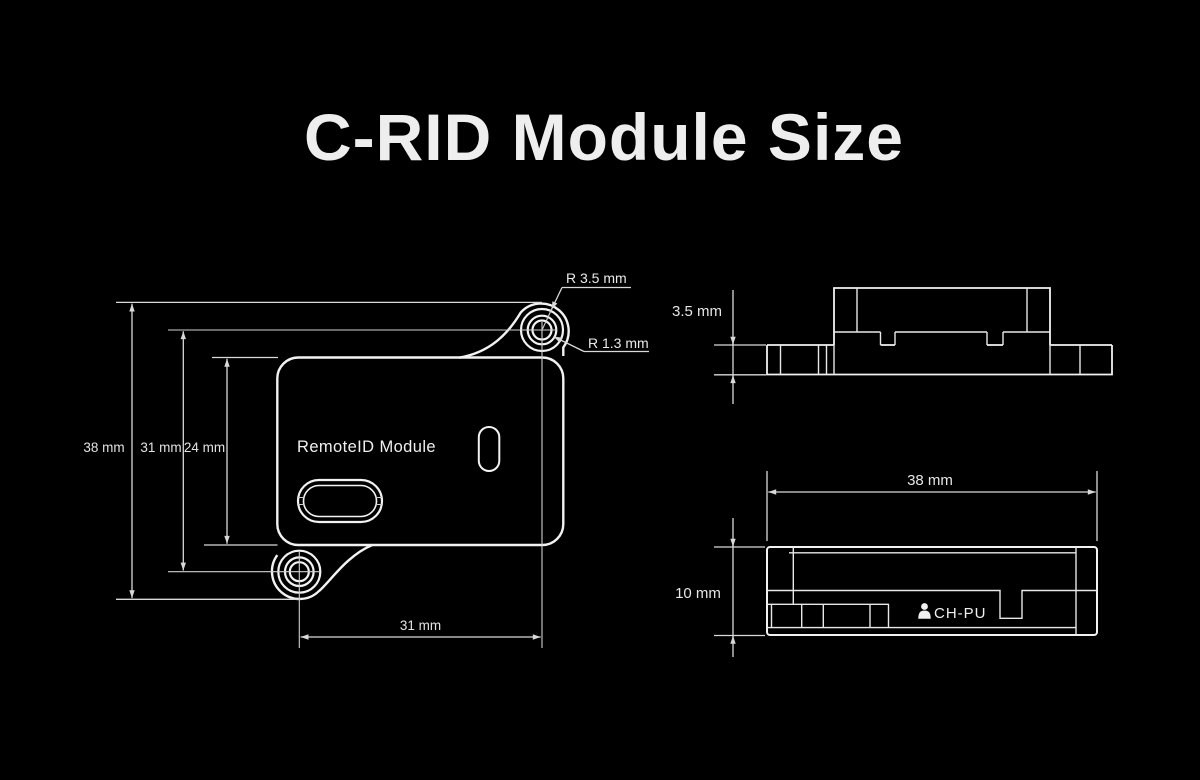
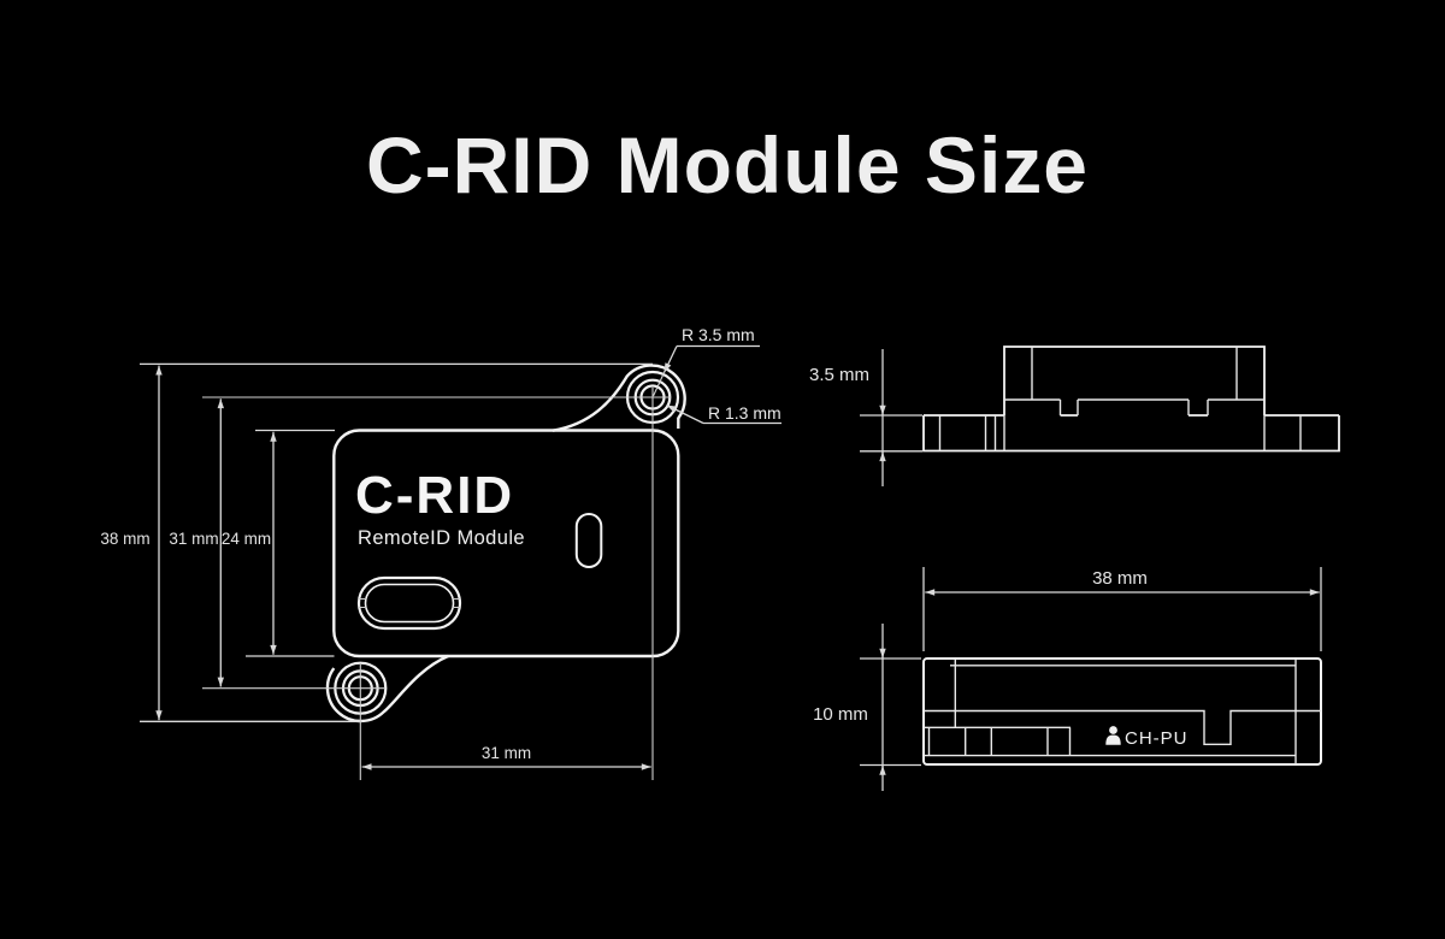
  C-RID Module Size
+ C-RID
  RemoteID Module
  38 mm
  31 mm
  24 mm
  31 mm
  R 3.5 mm
  R 1.3 mm
  3.5 mm
  CH-PU
  38 mm
  10 mm
